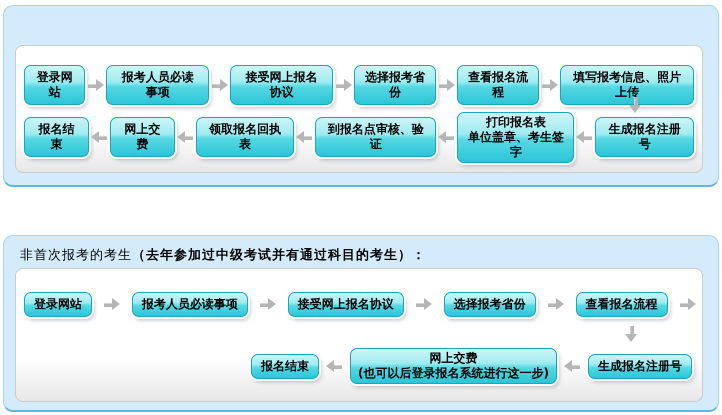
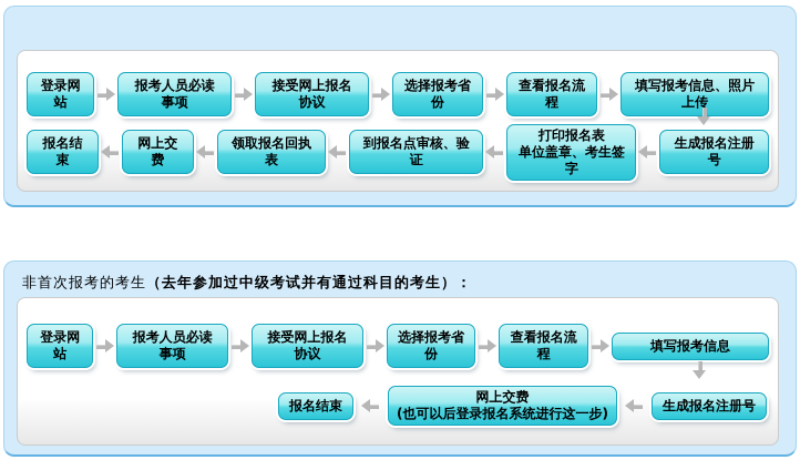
  登录网站
  报考人员必读事项
  接受网上报名协议
  选择报考省份
  查看报名流程
  填写报考信息、照片上传
  报名结束
  网上交费
  领取报名回执表
  到报名点审核、验证
  打印报名表
  单位盖章、考生签字
  生成报名注册号
  非首次报考的考生（去年参加过中级考试并有通过科目的考生）：
  登录网站
  报考人员必读事项
  接受网上报名协议
  选择报考省份
  查看报名流程
+ 填写报考信息
  报名结束
  网上交费
  (也可以后登录报名系统进行这一步)
  生成报名注册号
